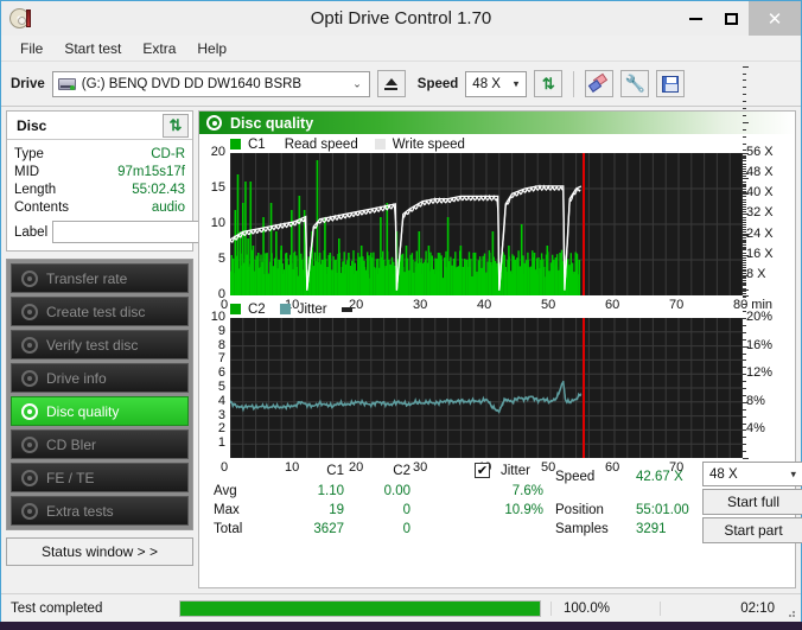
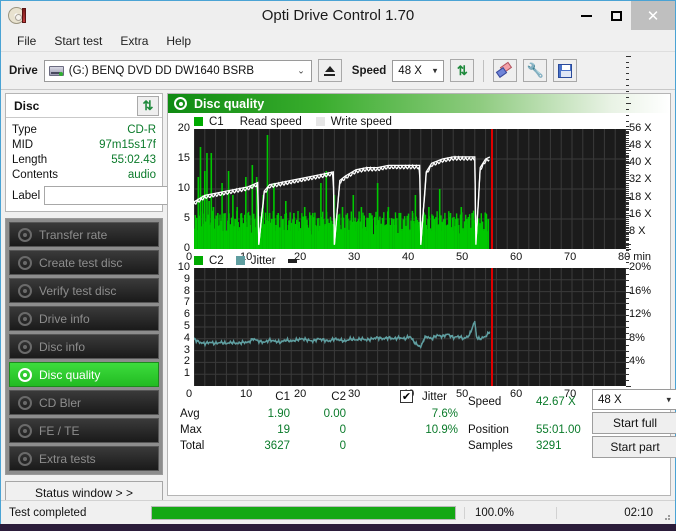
  Opti Drive Control 1.70
  ✕
  File
  Start test
  Extra
  Help
  Drive
  (G:) BENQ DVD DD DW1640 BSRB
  ⌄
  Speed
  48 X
  ▾
  ⇅
  🔧
  Disc
  ⇅
  Type
  CD-R
  MID
  97m15s17f
  Length
  55:02.43
  Contents
  audio
  Label
  Transfer rate
  Create test disc
  Verify test disc
  Drive info
+ Disc info
  Disc quality
  CD Bler
  FE / TE
  Extra tests
  Status window > >
  Disc quality
  C1
  Read speed
  Write speed
  0
  5
  10
  15
  20
  8 X
  16 X
- 24 X
+ 18 X
  32 X
  40 X
  48 X
  56 X
  0
  20
  30
  40
  50
  60
  70
  8 min
  C2
  Jitter
  1
  2
  3
  4
  5
  6
  7
  8
  9
  10
  4%
  8%
  12%
  16%
  20%
  0
  10
  20
  30
  50
  60
  70
  Avg
  Max
  Total
  C1
- 1.10
+ 1.90
  19
  3627
  C2
  0.00
  0
  0
  ✔
  Jitter
  7.6%
  10.9%
  Speed
  42.67 X
  Position
  55:01.00
  Samples
  3291
  48 X
  ▾
  Start full
  Start part
  Test completed
  100.0%
  02:10
